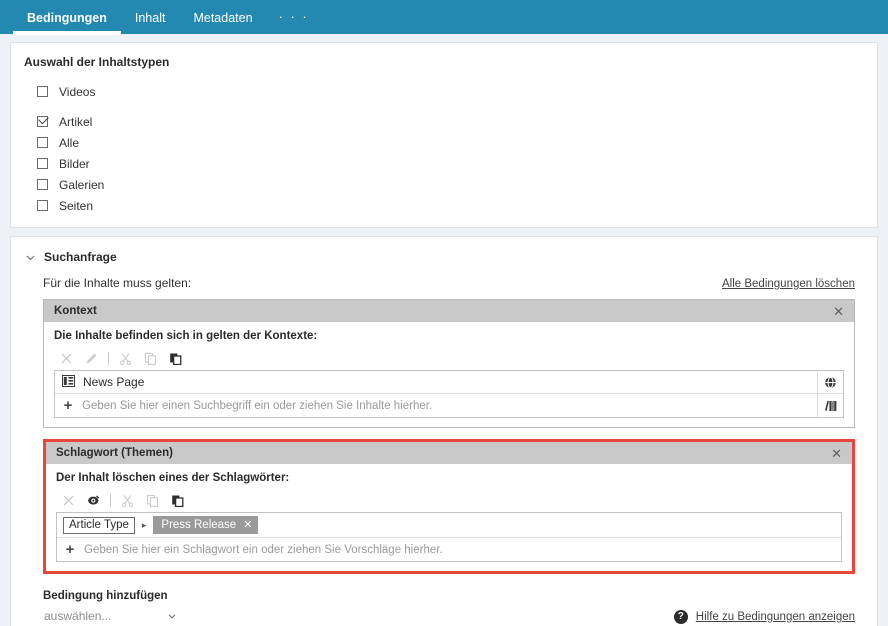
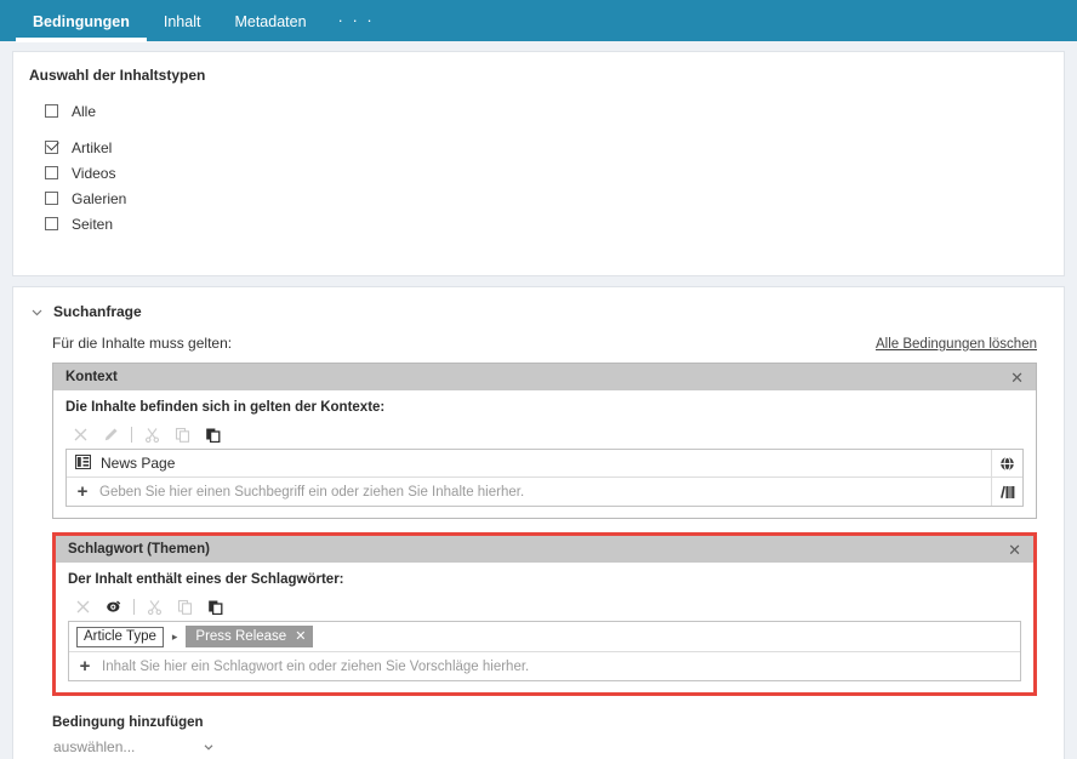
  Bedingungen
  Inhalt
  Metadaten
  · · ·
  Auswahl der Inhaltstypen
- Videos
+ Alle
  Artikel
- Alle
+ Videos
- Bilder
  Galerien
  Seiten
  Suchanfrage
  Für die Inhalte muss gelten:
  Alle Bedingungen löschen
  Kontext
  ✕
  Die Inhalte befinden sich in gelten der Kontexte:
  News Page
  +
  Geben Sie hier einen Suchbegriff ein oder ziehen Sie Inhalte hierher.
  Schlagwort (Themen)
  ✕
- Der Inhalt löschen eines der Schlagwörter:
+ Der Inhalt enthält eines der Schlagwörter:
  Article Type
  ▸
  Press Release
  ✕
  +
- Geben Sie hier ein Schlagwort ein oder ziehen Sie Vorschläge hierher.
+ Inhalt Sie hier ein Schlagwort ein oder ziehen Sie Vorschläge hierher.
  Bedingung hinzufügen
  auswählen...
- ?
- Hilfe zu Bedingungen anzeigen
